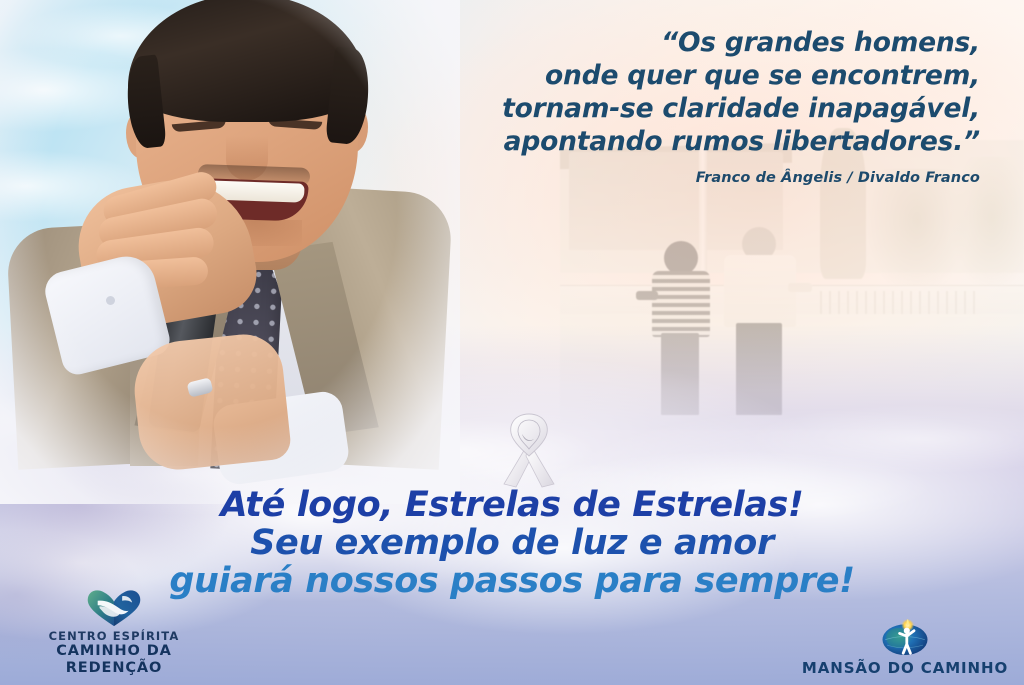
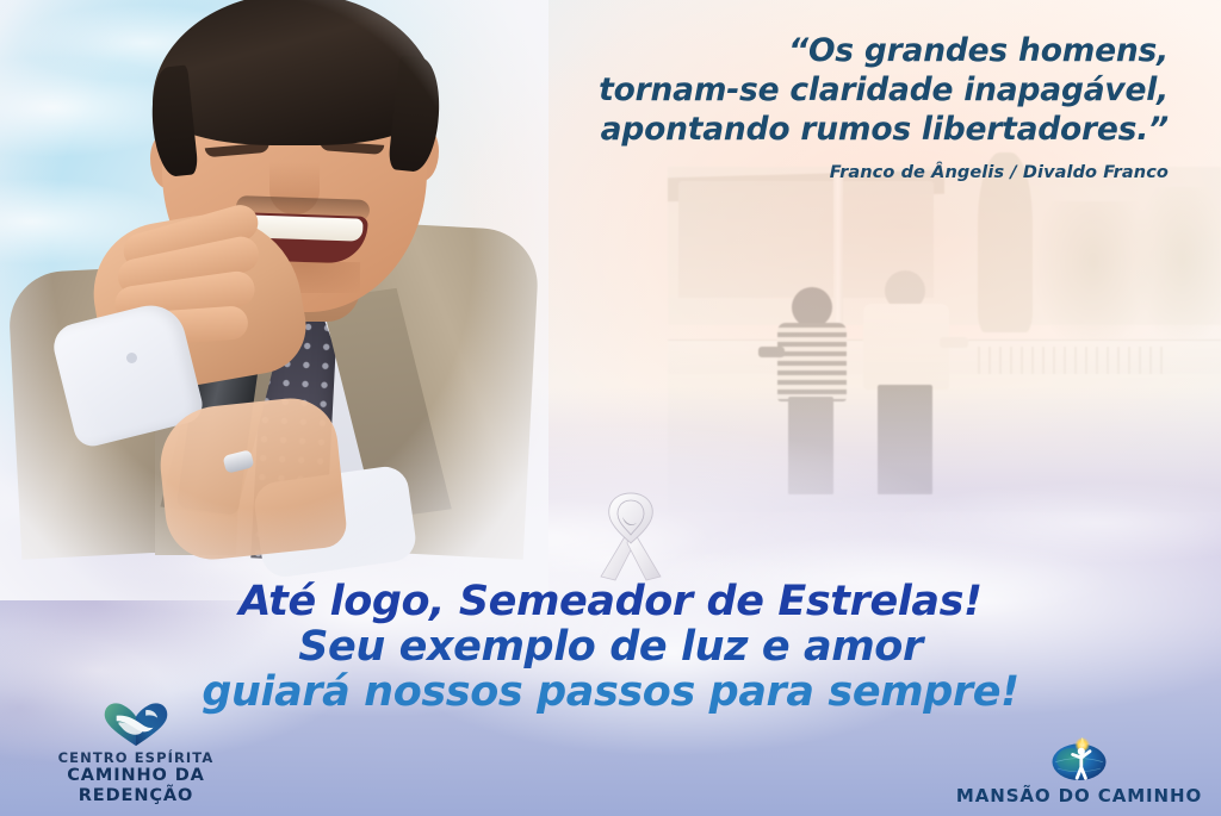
  “Os grandes homens,
- onde quer que se encontrem,
  tornam-se claridade inapagável,
  apontando rumos libertadores.”
  Franco de Ângelis / Divaldo Franco
- Até logo, Estrelas de Estrelas!
+ Até logo, Semeador de Estrelas!
  Seu exemplo de luz e amor
  guiará nossos passos para sempre!
  CENTRO ESPÍRITA
  CAMINHO DA REDENÇÃO
  MANSÃO DO CAMINHO
